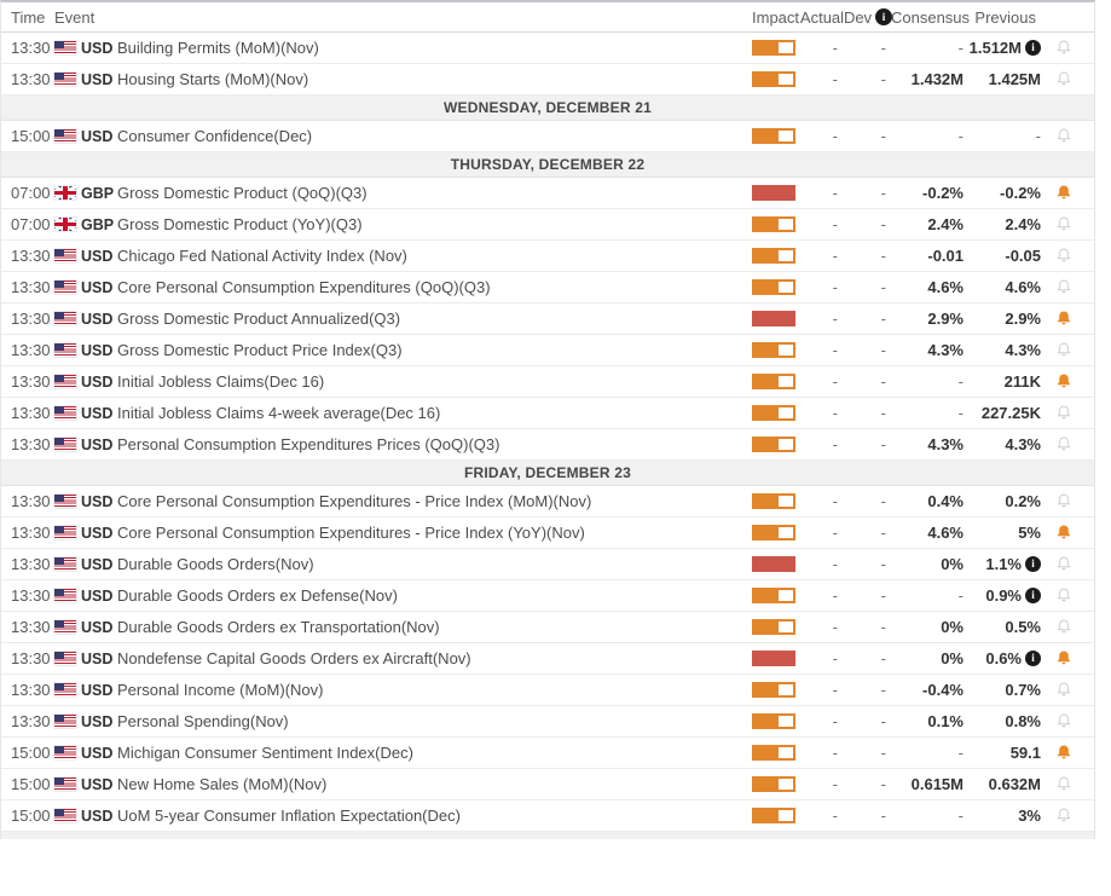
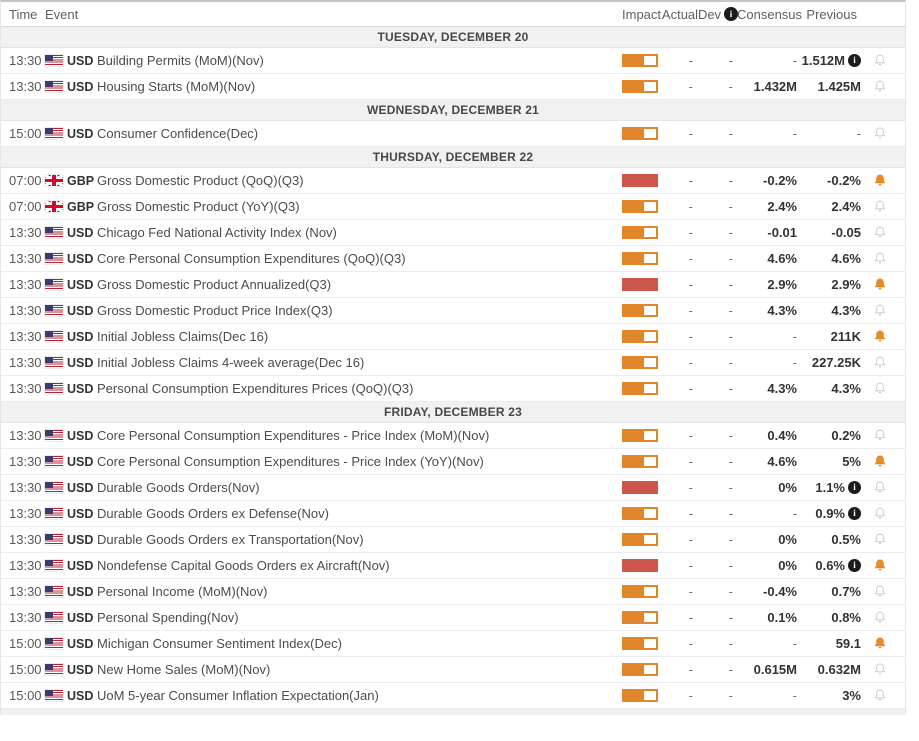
  Time
  Event
  Impact
  Actual
  Dev
  i
  Consensus
  Previous
+ TUESDAY, DECEMBER 20
  13:30
  USD
  Building Permits (MoM)(Nov)
  -
  -
  -
  1.512M
  i
  13:30
  USD
  Housing Starts (MoM)(Nov)
  -
  -
  1.432M
  1.425M
  WEDNESDAY, DECEMBER 21
  15:00
  USD
  Consumer Confidence(Dec)
  -
  -
  -
  -
  THURSDAY, DECEMBER 22
  07:00
  GBP
  Gross Domestic Product (QoQ)(Q3)
  -
  -
  -0.2%
  -0.2%
  07:00
  GBP
  Gross Domestic Product (YoY)(Q3)
  -
  -
  2.4%
  2.4%
  13:30
  USD
  Chicago Fed National Activity Index (Nov)
  -
  -
  -0.01
  -0.05
  13:30
  USD
  Core Personal Consumption Expenditures (QoQ)(Q3)
  -
  -
  4.6%
  4.6%
  13:30
  USD
  Gross Domestic Product Annualized(Q3)
  -
  -
  2.9%
  2.9%
  13:30
  USD
  Gross Domestic Product Price Index(Q3)
  -
  -
  4.3%
  4.3%
  13:30
  USD
  Initial Jobless Claims(Dec 16)
  -
  -
  -
  211K
  13:30
  USD
  Initial Jobless Claims 4-week average(Dec 16)
  -
  -
  -
  227.25K
  13:30
  USD
  Personal Consumption Expenditures Prices (QoQ)(Q3)
  -
  -
  4.3%
  4.3%
  FRIDAY, DECEMBER 23
  13:30
  USD
  Core Personal Consumption Expenditures - Price Index (MoM)(Nov)
  -
  -
  0.4%
  0.2%
  13:30
  USD
  Core Personal Consumption Expenditures - Price Index (YoY)(Nov)
  -
  -
  4.6%
  5%
  13:30
  USD
  Durable Goods Orders(Nov)
  -
  -
  0%
  1.1%
  i
  13:30
  USD
  Durable Goods Orders ex Defense(Nov)
  -
  -
  -
  0.9%
  i
  13:30
  USD
  Durable Goods Orders ex Transportation(Nov)
  -
  -
  0%
  0.5%
  13:30
  USD
  Nondefense Capital Goods Orders ex Aircraft(Nov)
  -
  -
  0%
  0.6%
  i
  13:30
  USD
  Personal Income (MoM)(Nov)
  -
  -
  -0.4%
  0.7%
  13:30
  USD
  Personal Spending(Nov)
  -
  -
  0.1%
  0.8%
  15:00
  USD
  Michigan Consumer Sentiment Index(Dec)
  -
  -
  -
  59.1
  15:00
  USD
  New Home Sales (MoM)(Nov)
  -
  -
  0.615M
  0.632M
  15:00
  USD
- UoM 5-year Consumer Inflation Expectation(Dec)
+ UoM 5-year Consumer Inflation Expectation(Jan)
  -
  -
  -
  3%
